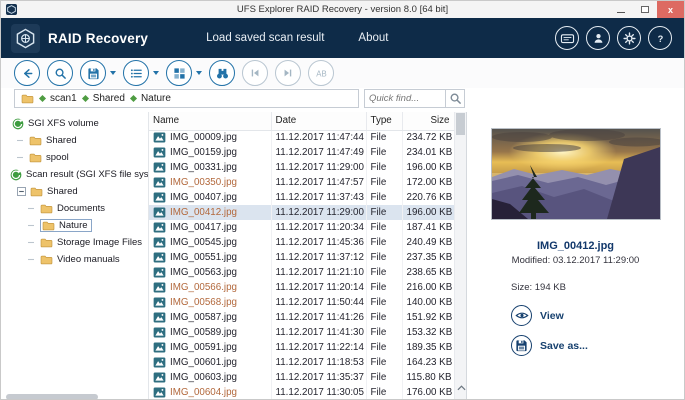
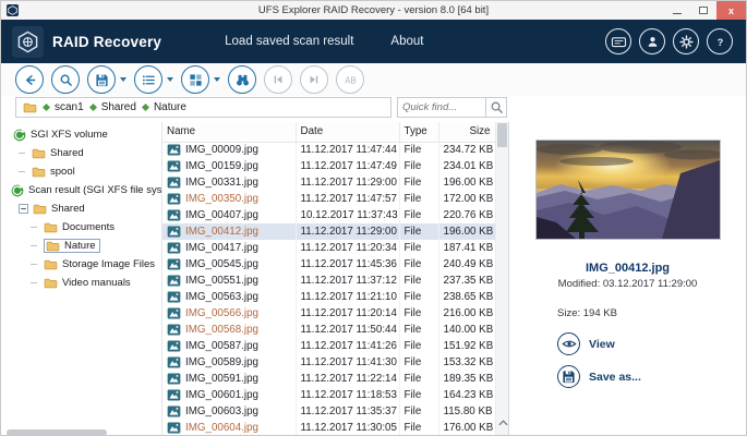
  UFS Explorer RAID Recovery - version 8.0 [64 bit]
  x
  RAID Recovery
  Load saved scan result
  About
  ?
  AB
  scan1
  Shared
  Nature
  Quick find...
  SGI XFS volume
  Shared
  spool
  Shared
  Documents
  Nature
  Storage Image Files
  Video manuals
  Name	Date	Type	Size
  IMG_00009.jpg	11.12.2017 11:47:44	File	234.72 KB
  IMG_00159.jpg	11.12.2017 11:47:49	File	234.01 KB
  IMG_00331.jpg	11.12.2017 11:29:00	File	196.00 KB
  IMG_00350.jpg	11.12.2017 11:47:57	File	172.00 KB
- IMG_00407.jpg	11.12.2017 11:37:43	File	220.76 KB
+ IMG_00407.jpg	10.12.2017 11:37:43	File	220.76 KB
  IMG_00412.jpg	11.12.2017 11:29:00	File	196.00 KB
  IMG_00417.jpg	11.12.2017 11:20:34	File	187.41 KB
  IMG_00545.jpg	11.12.2017 11:45:36	File	240.49 KB
  IMG_00551.jpg	11.12.2017 11:37:12	File	237.35 KB
  IMG_00563.jpg	11.12.2017 11:21:10	File	238.65 KB
  IMG_00566.jpg	11.12.2017 11:20:14	File	216.00 KB
  IMG_00568.jpg	11.12.2017 11:50:44	File	140.00 KB
  IMG_00587.jpg	11.12.2017 11:41:26	File	151.92 KB
  IMG_00589.jpg	11.12.2017 11:41:30	File	153.32 KB
  IMG_00591.jpg	11.12.2017 11:22:14	File	189.35 KB
  IMG_00601.jpg	11.12.2017 11:18:53	File	164.23 KB
  IMG_00603.jpg	11.12.2017 11:35:37	File	115.80 KB
  IMG_00604.jpg	11.12.2017 11:30:05	File	176.00 KB
  IMG_00412.jpg
  Modified: 03.12.2017 11:29:00
  Size: 194 KB
  View
  Save as...
